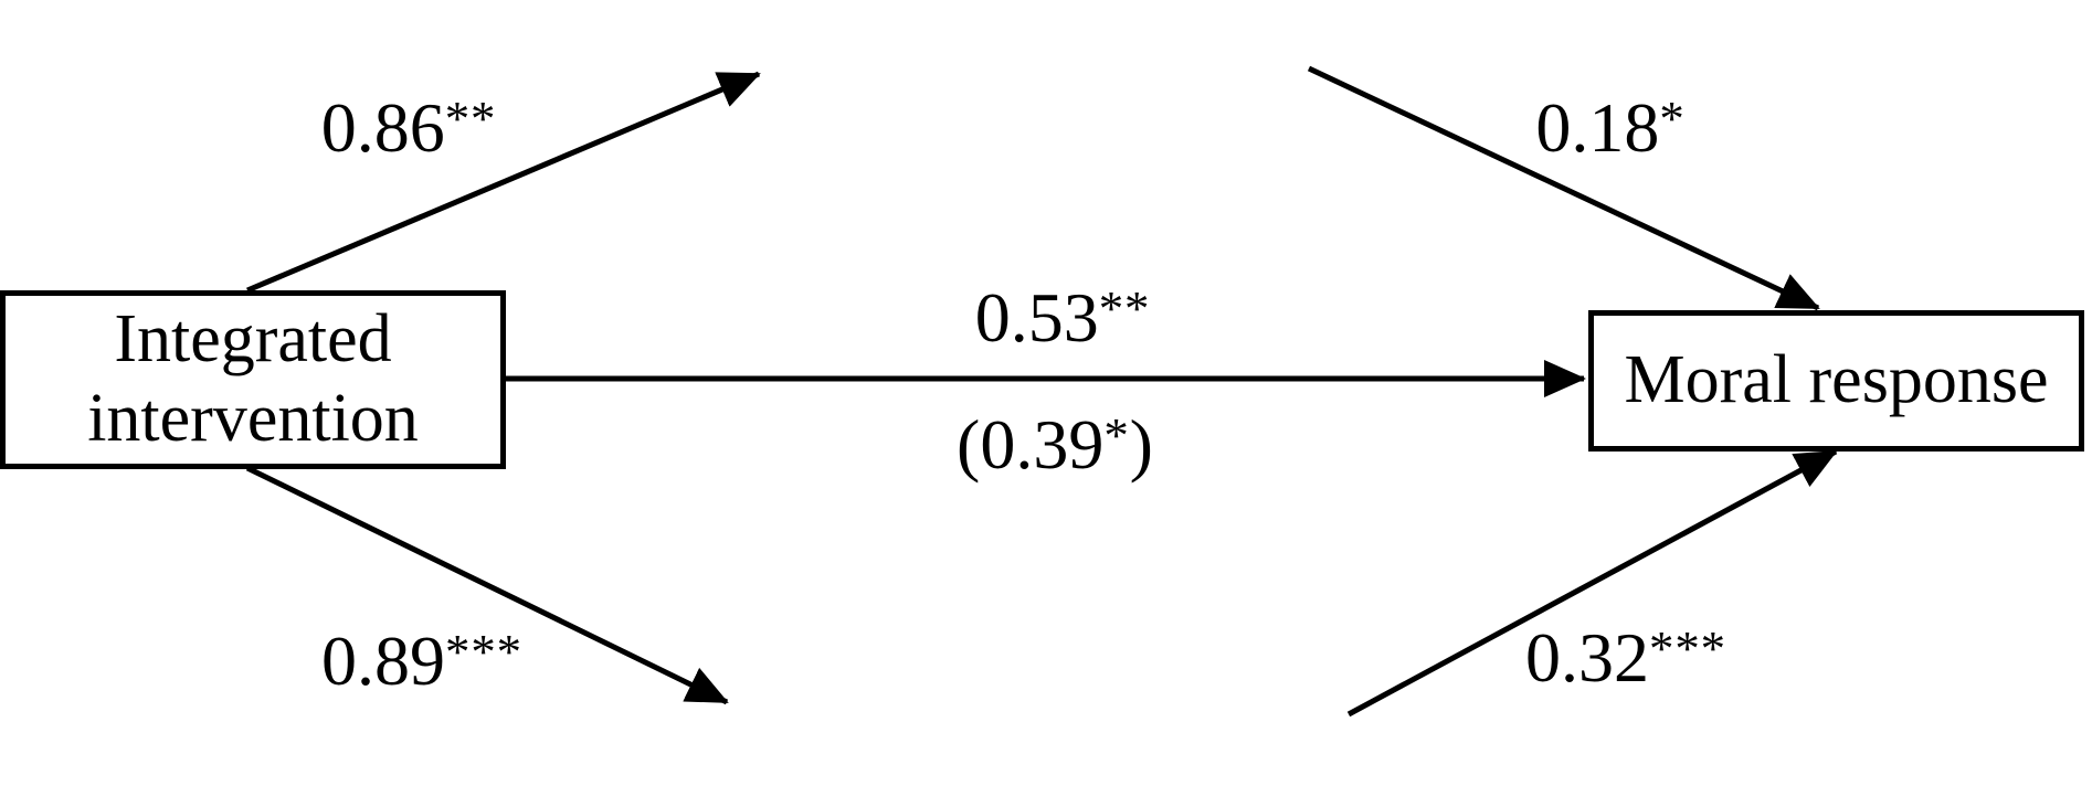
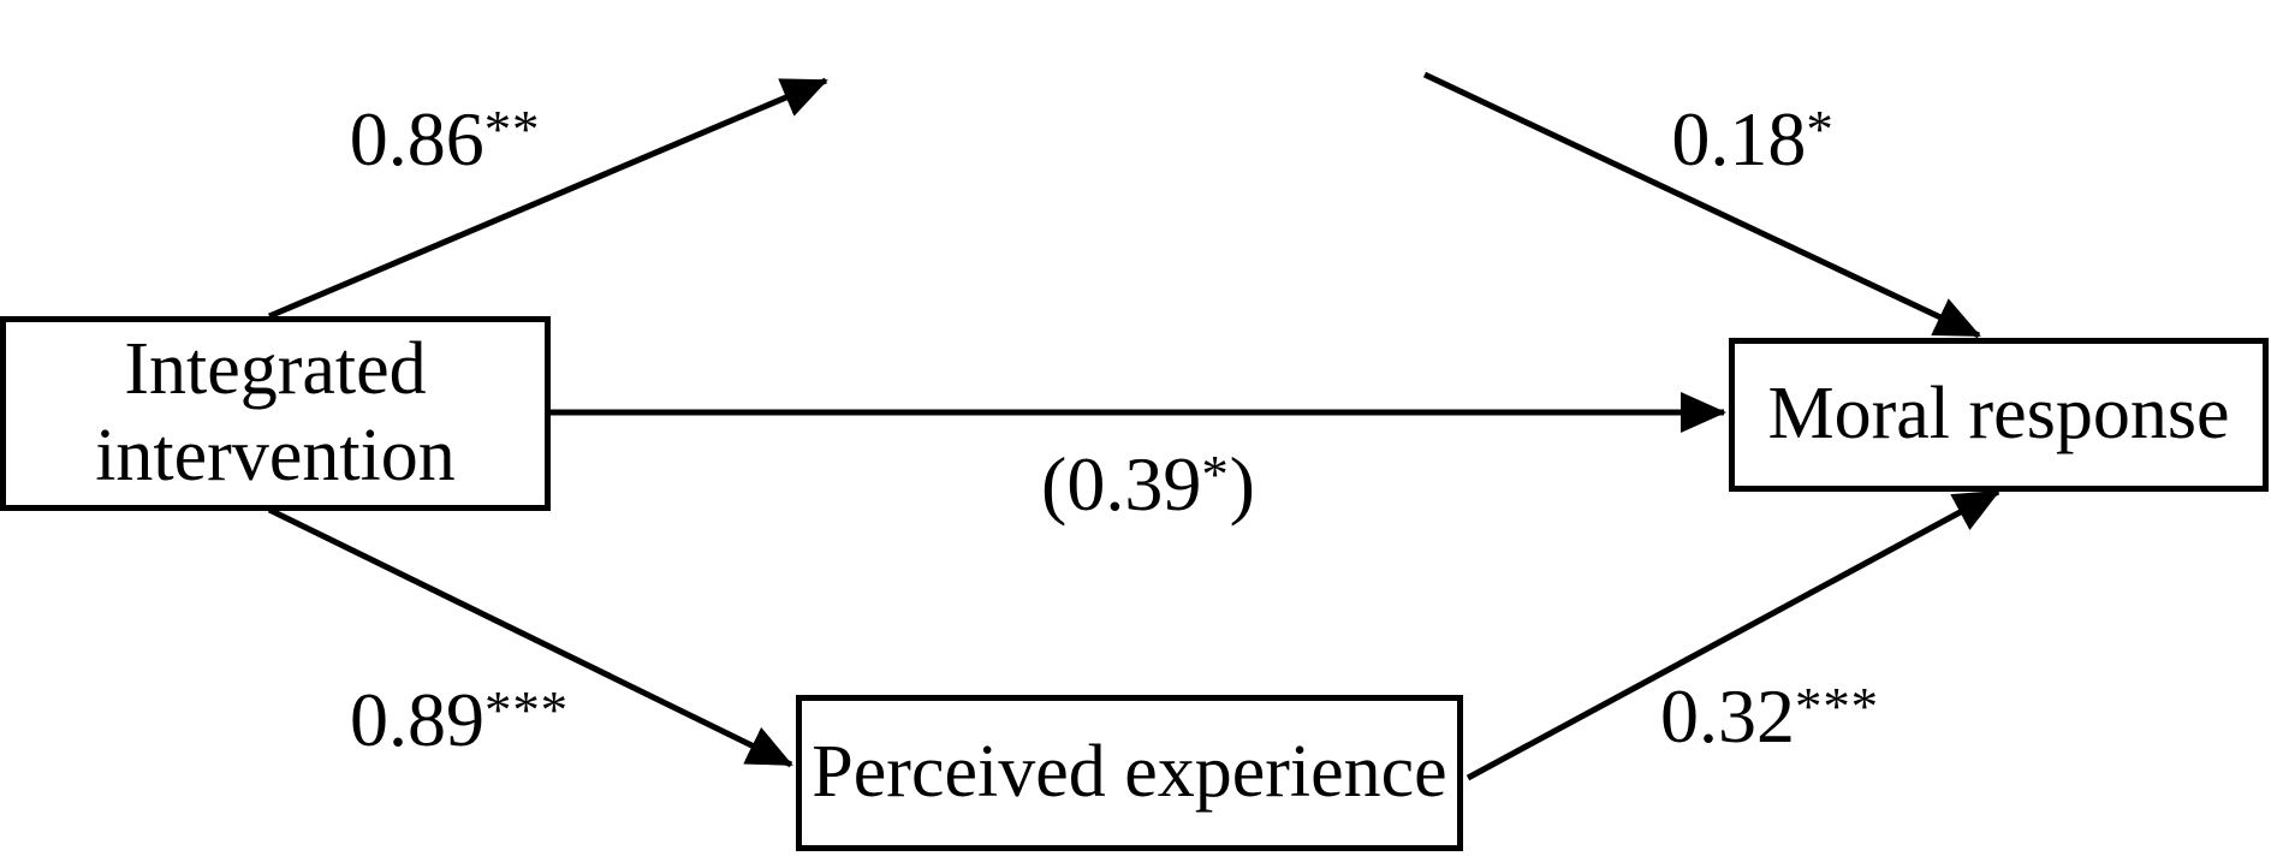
  Integrated
  intervention
+ Perceived experience
  Moral response
  0.86**
  0.18*
- 0.53**
  (0.39*)
  0.89***
  0.32***
